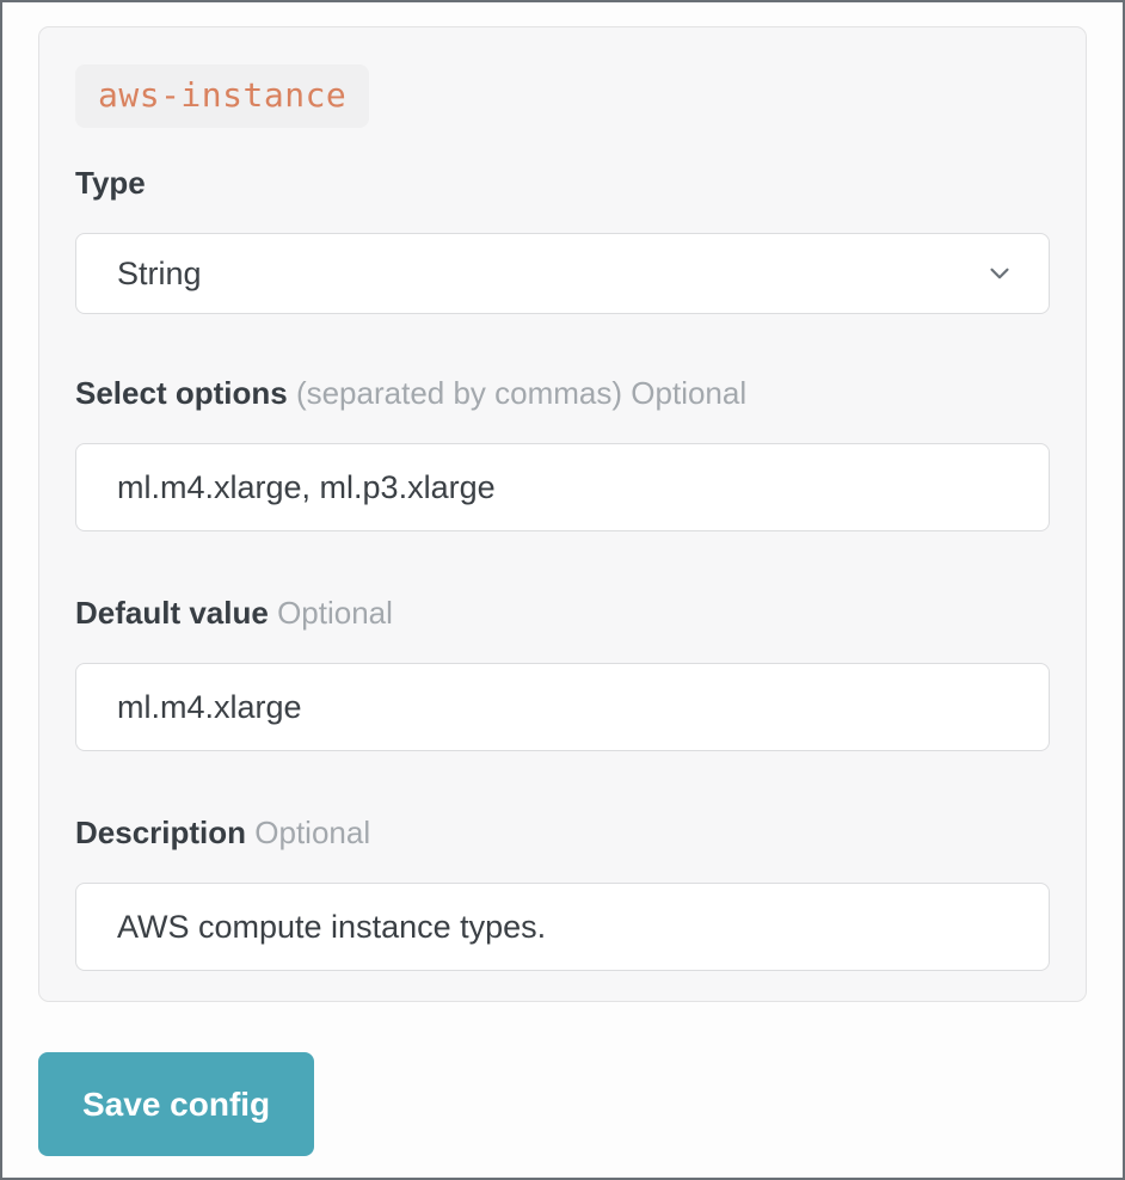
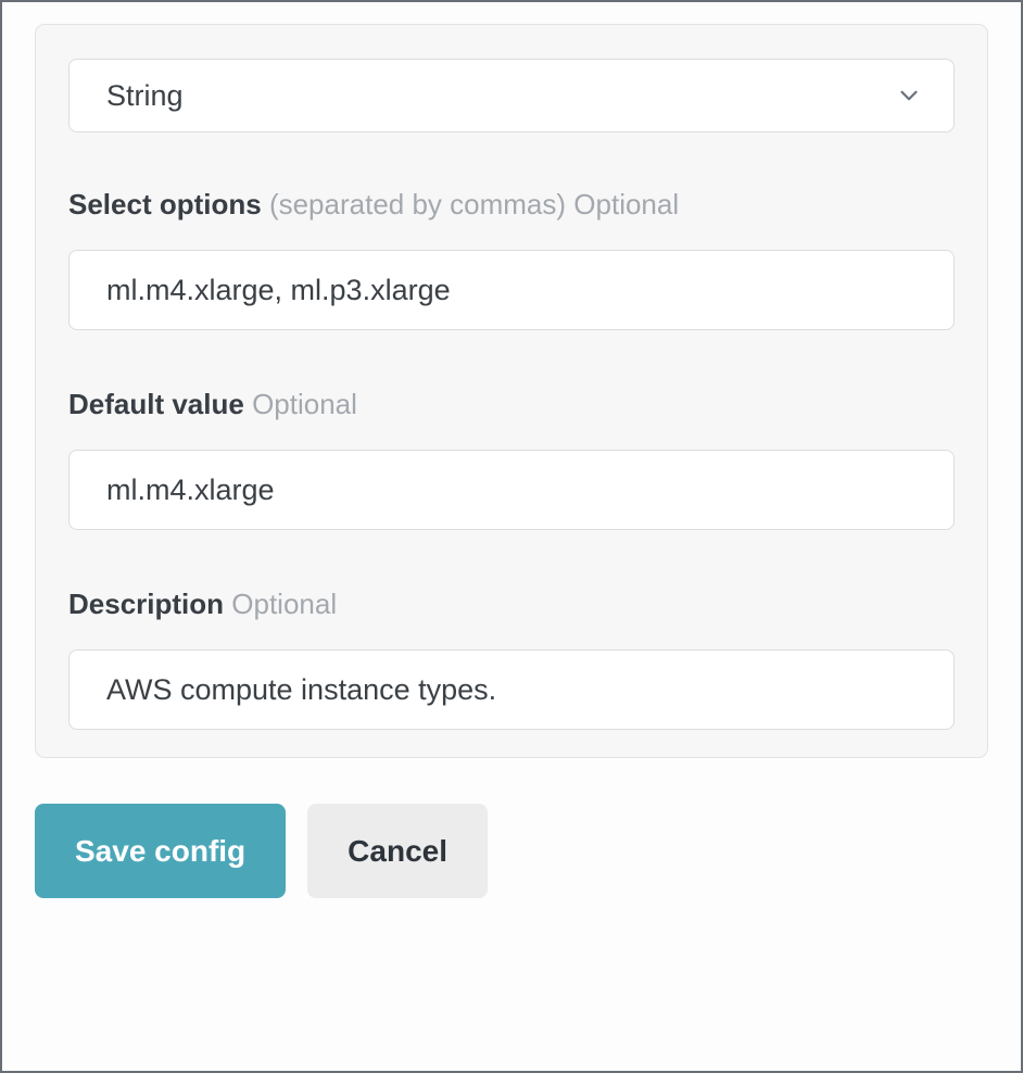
- aws-instance
- Type
  String
  Select options (separated by commas) Optional
  ml.m4.xlarge, ml.p3.xlarge
  Default value Optional
  ml.m4.xlarge
  Description Optional
  AWS compute instance types.
  Save config
+ Cancel
